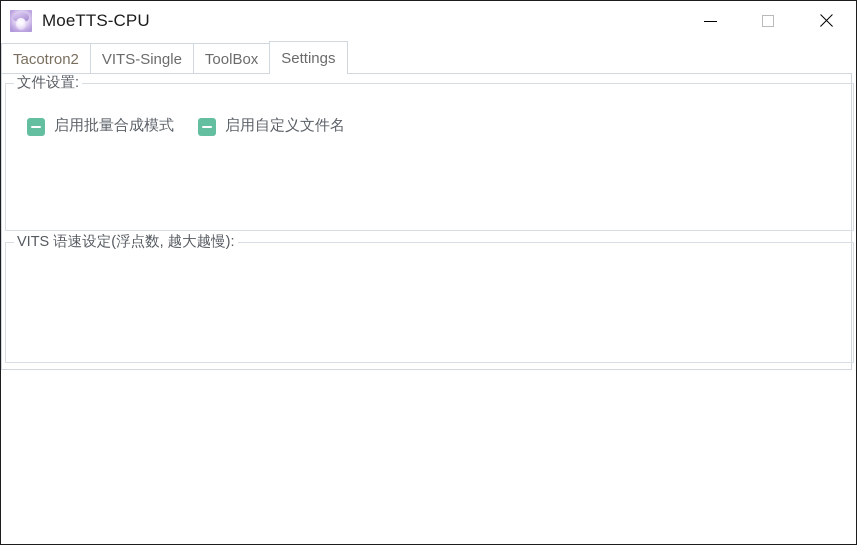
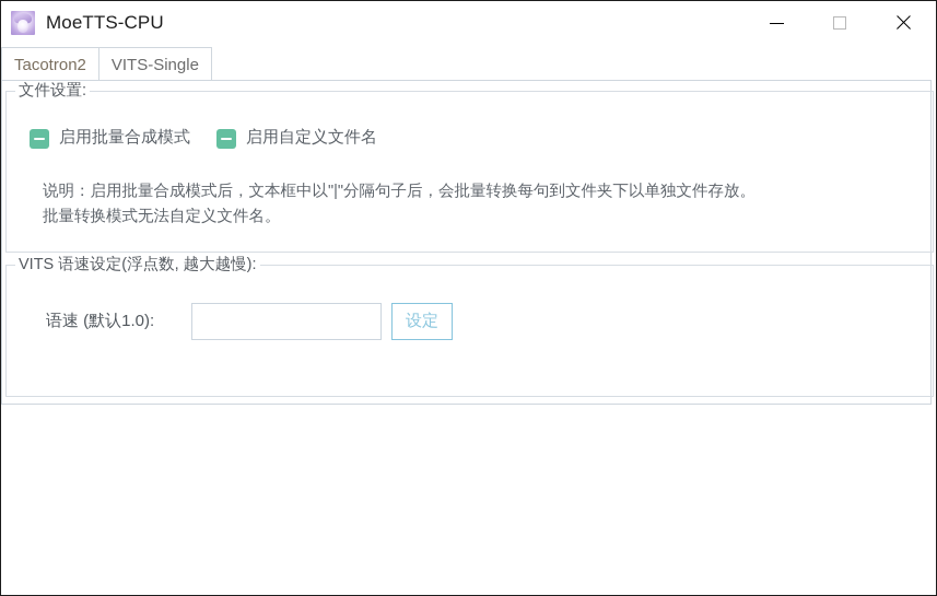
  MoeTTS-CPU
  Tacotron2
  VITS-Single
- ToolBox
- Settings
  文件设置:
  启用批量合成模式
  启用自定义文件名
+ 说明：启用批量合成模式后，文本框中以"|"分隔句子后，会批量转换每句到文件夹下以单独文件存放。
+ 批量转换模式无法自定义文件名。
  VITS 语速设定(浮点数, 越大越慢):
+ 语速 (默认1.0):
+ 设定
